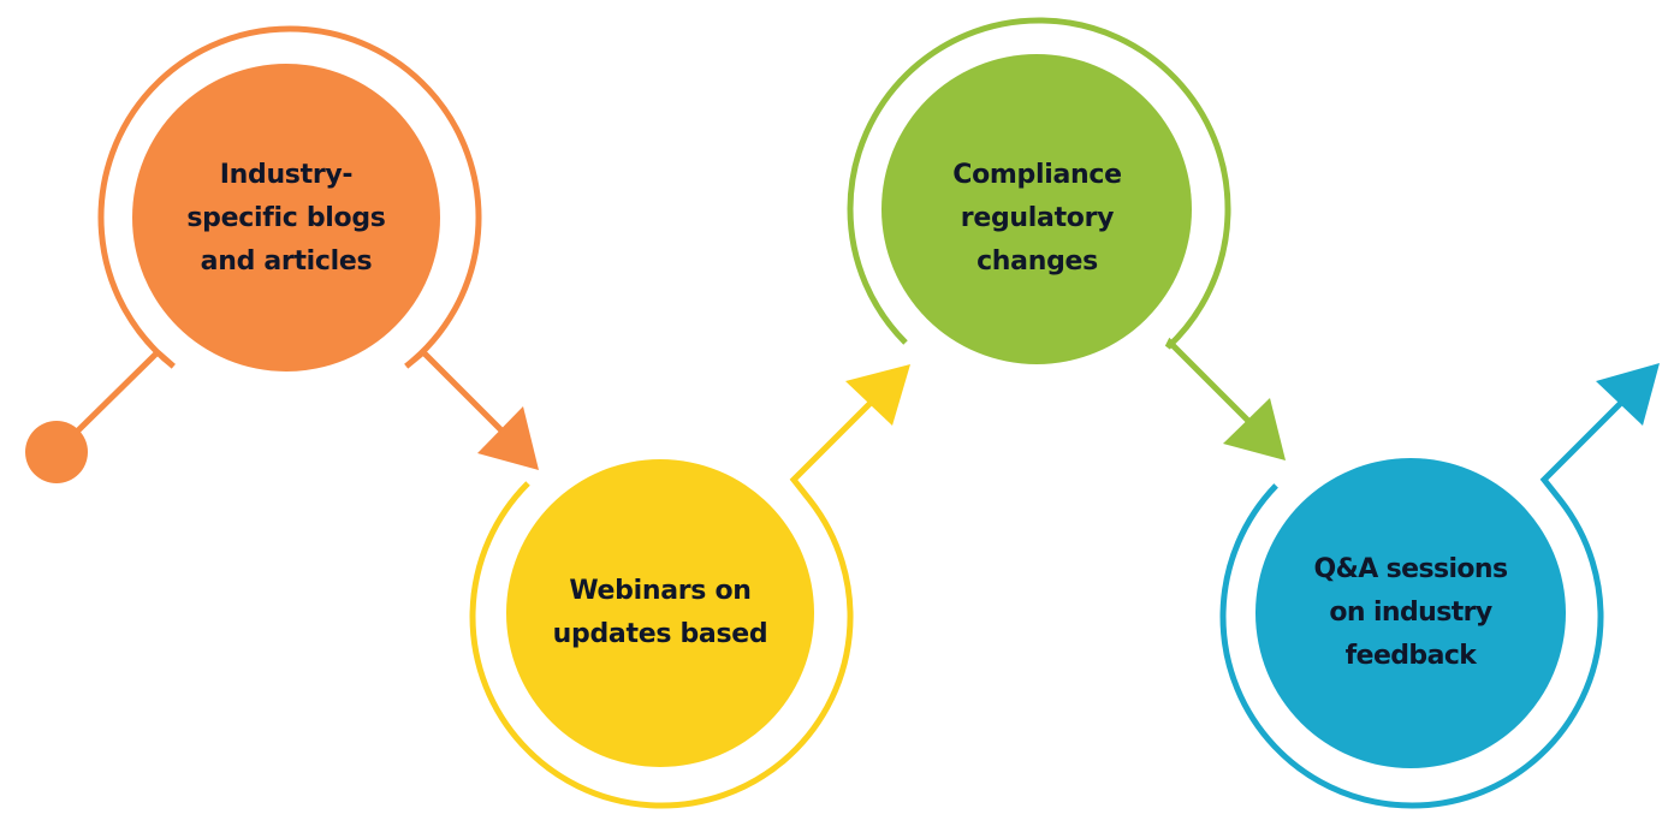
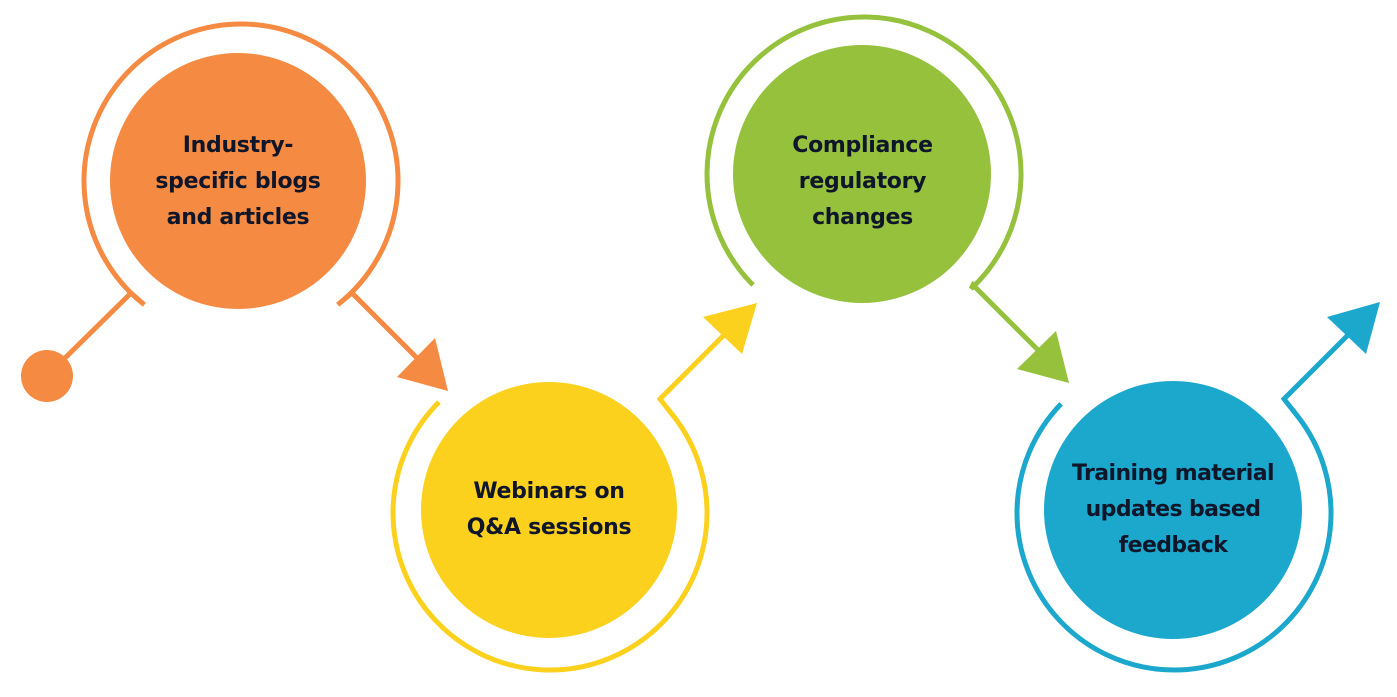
  Industry-
  specific blogs
  and articles
  Webinars on
- updates based
+ Q&A sessions
  Compliance
  regulatory
  changes
+ Training material
- Q&A sessions
+ updates based
- on industry
  feedback
